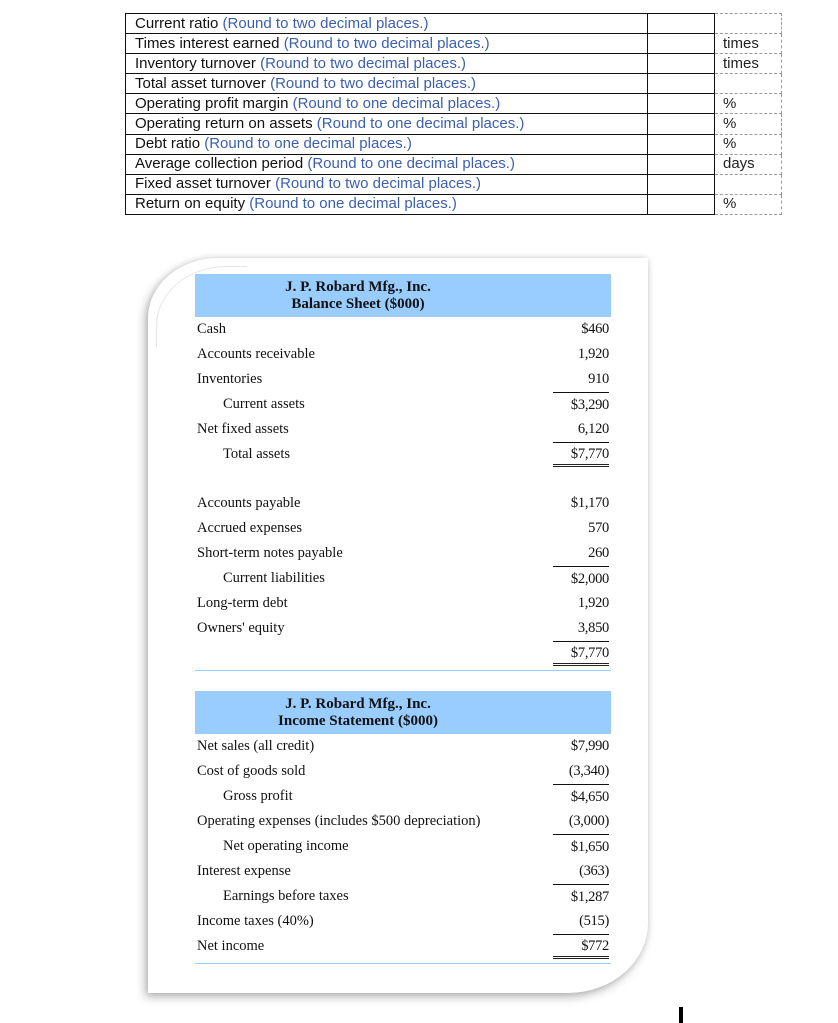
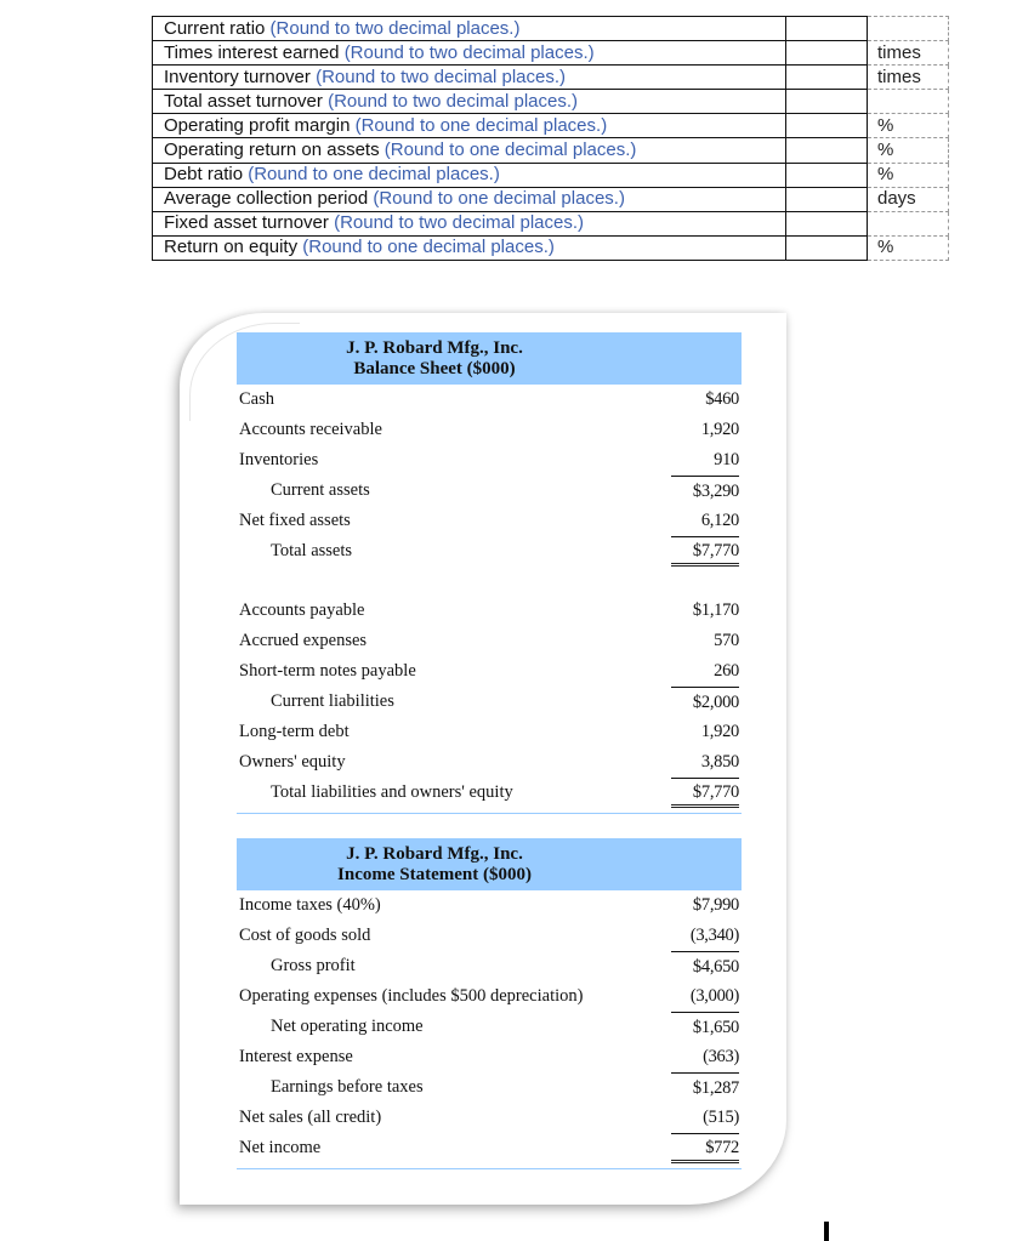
  Current ratio (Round to two decimal places.)
  Times interest earned (Round to two decimal places.)		times
  Inventory turnover (Round to two decimal places.)		times
  Total asset turnover (Round to two decimal places.)
  Operating profit margin (Round to one decimal places.)		%
  Operating return on assets (Round to one decimal places.)		%
  Debt ratio (Round to one decimal places.)		%
  Average collection period (Round to one decimal places.)		days
  Fixed asset turnover (Round to two decimal places.)
  Return on equity (Round to one decimal places.)		%
  J. P. Robard Mfg., Inc.
  Balance Sheet ($000)
  Cash
  $460
  Accounts receivable
  1,920
  Inventories
  910
  Current assets
  $3,290
  Net fixed assets
  6,120
  Total assets
  $7,770
  Accounts payable
  $1,170
  Accrued expenses
  570
  Short-term notes payable
  260
  Current liabilities
  $2,000
  Long-term debt
  1,920
  Owners' equity
  3,850
+ Total liabilities and owners' equity
  $7,770
  J. P. Robard Mfg., Inc.
  Income Statement ($000)
- Net sales (all credit)
+ Income taxes (40%)
  $7,990
  Cost of goods sold
  (3,340)
  Gross profit
  $4,650
  Operating expenses (includes $500 depreciation)
  (3,000)
  Net operating income
  $1,650
  Interest expense
  (363)
  Earnings before taxes
  $1,287
- Income taxes (40%)
+ Net sales (all credit)
  (515)
  Net income
  $772
